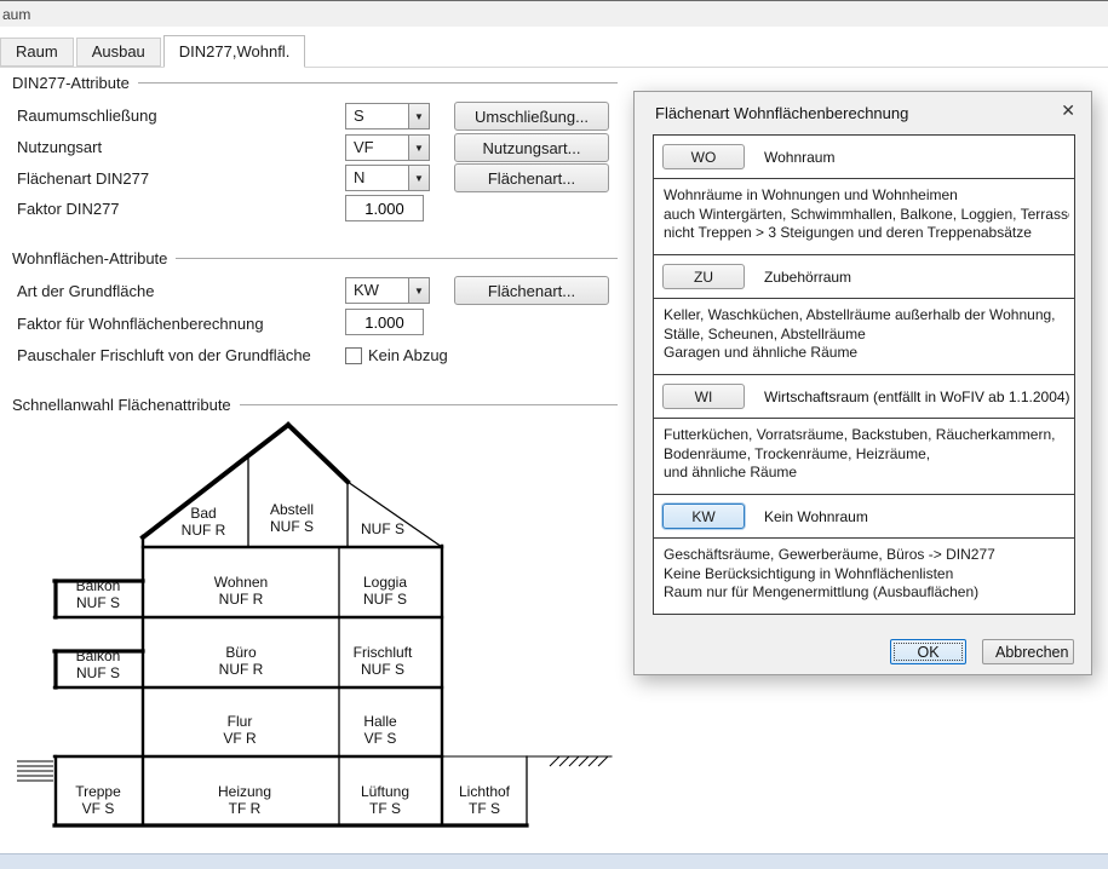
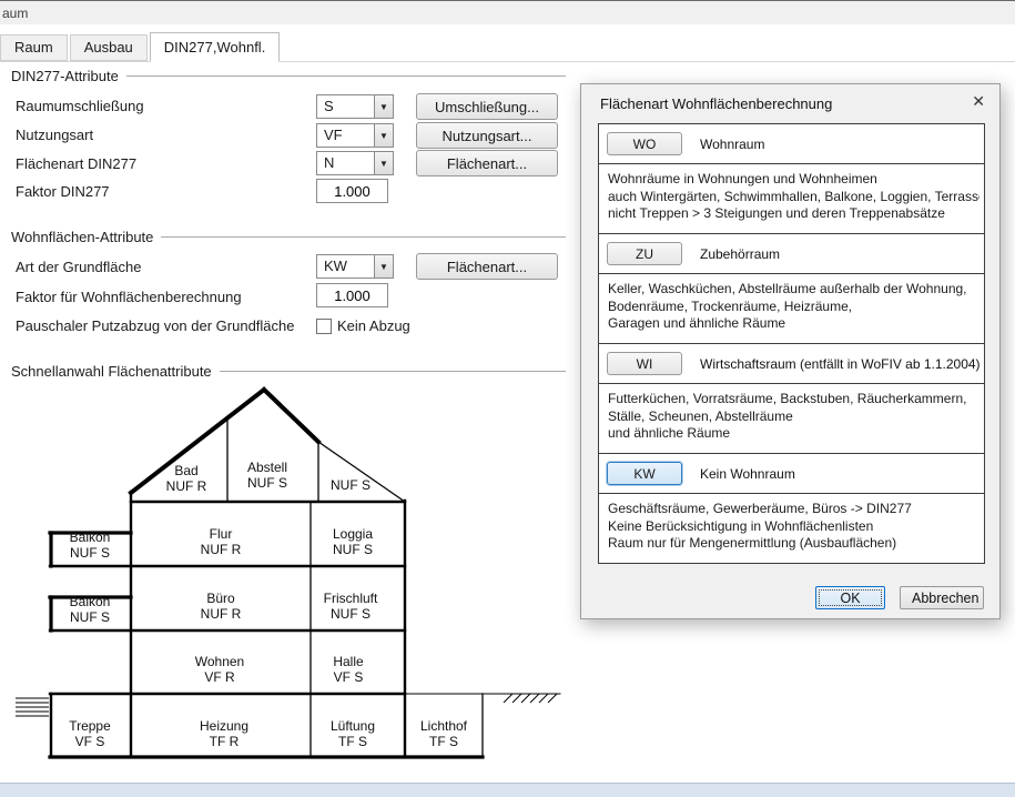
  aum
  Raum
  Ausbau
  DIN277,Wohnfl.
  DIN277-Attribute
  Raumumschließung
  S
  ▼
  Umschließung...
  Nutzungsart
  VF
  ▼
  Nutzungsart...
  Flächenart DIN277
  N
  ▼
  Flächenart...
  Faktor DIN277
  1.000
  Wohnflächen-Attribute
  Art der Grundfläche
  KW
  ▼
  Flächenart...
  Faktor für Wohnflächenberechnung
  1.000
- Pauschaler Frischluft von der Grundfläche
+ Pauschaler Putzabzug von der Grundfläche
  Kein Abzug
  Schnellanwahl Flächenattribute
  Bad
  NUF R
  Abstell
  NUF S
  NUF S
  Balkon
  NUF S
- Wohnen
+ Flur
  NUF R
  Loggia
  NUF S
  Balkon
  NUF S
  Büro
  NUF R
  Frischluft
  NUF S
- Flur
+ Wohnen
  VF R
  Halle
  VF S
  Treppe
  VF S
  Heizung
  TF R
  Lüftung
  TF S
  Lichthof
  TF S
  Flächenart Wohnflächenberechnung
  ✕
  WO
  Wohnraum
  Wohnräume in Wohnungen und Wohnheimen
  auch Wintergärten, Schwimmhallen, Balkone, Loggien, Terrass
  nicht Treppen > 3 Steigungen und deren Treppenabsätze
  ZU
  Zubehörraum
  Keller, Waschküchen, Abstellräume außerhalb der Wohnung,
- Ställe, Scheunen, Abstellräume
+ Bodenräume, Trockenräume, Heizräume,
  Garagen und ähnliche Räume
  WI
  Wirtschaftsraum (entfällt in WoFIV ab 1.1.2004)
  Futterküchen, Vorratsräume, Backstuben, Räucherkammern,
- Bodenräume, Trockenräume, Heizräume,
+ Ställe, Scheunen, Abstellräume
  und ähnliche Räume
  KW
  Kein Wohnraum
  Geschäftsräume, Gewerberäume, Büros -> DIN277
  Keine Berücksichtigung in Wohnflächenlisten
  Raum nur für Mengenermittlung (Ausbauflächen)
  OK
  Abbrechen
